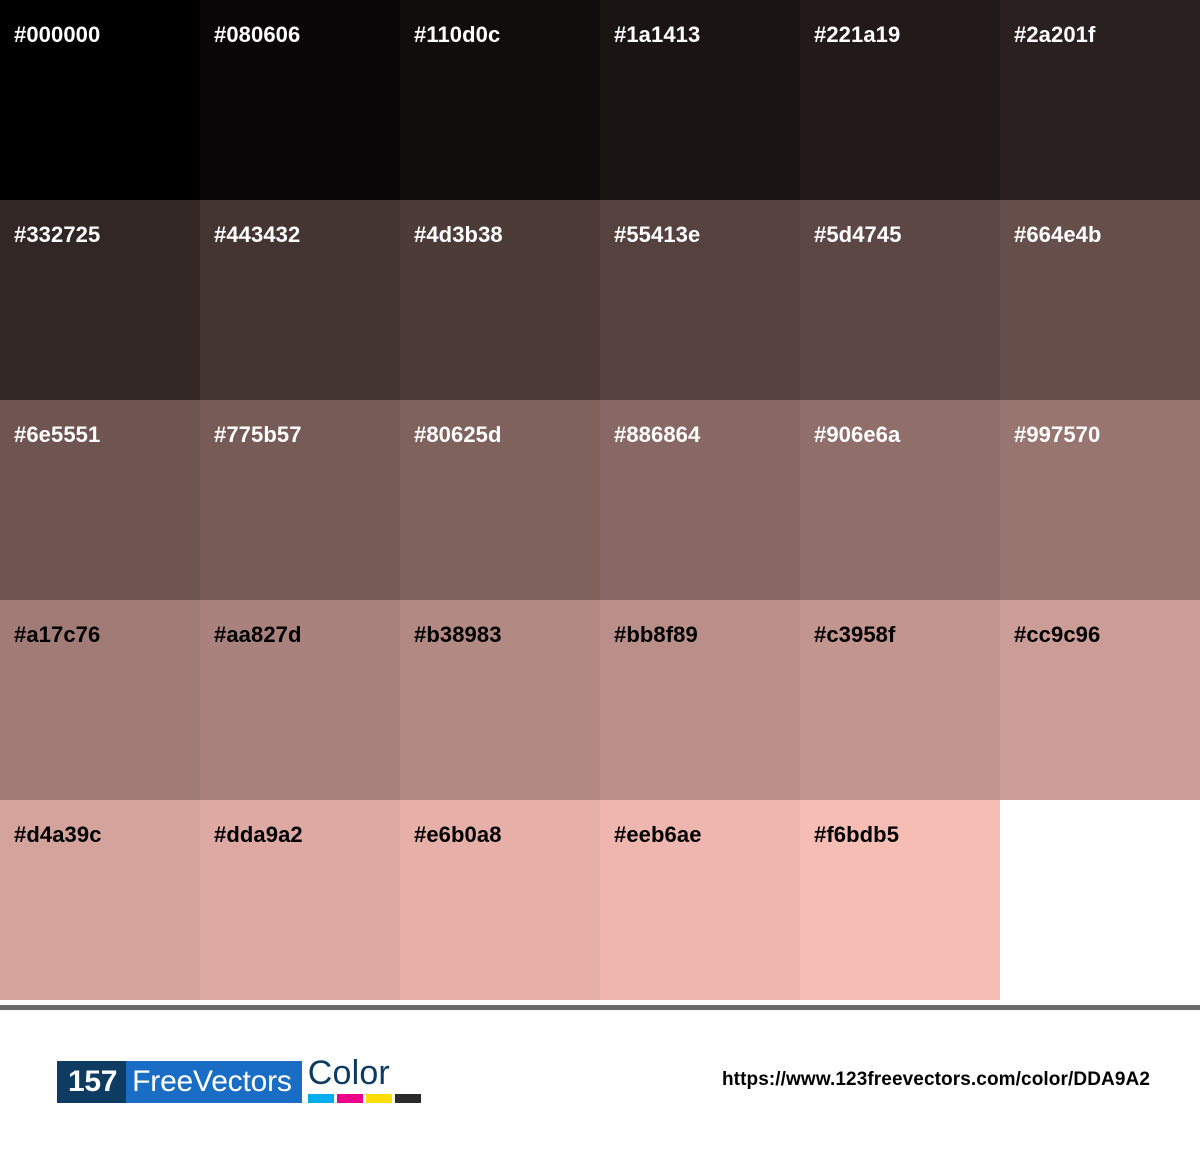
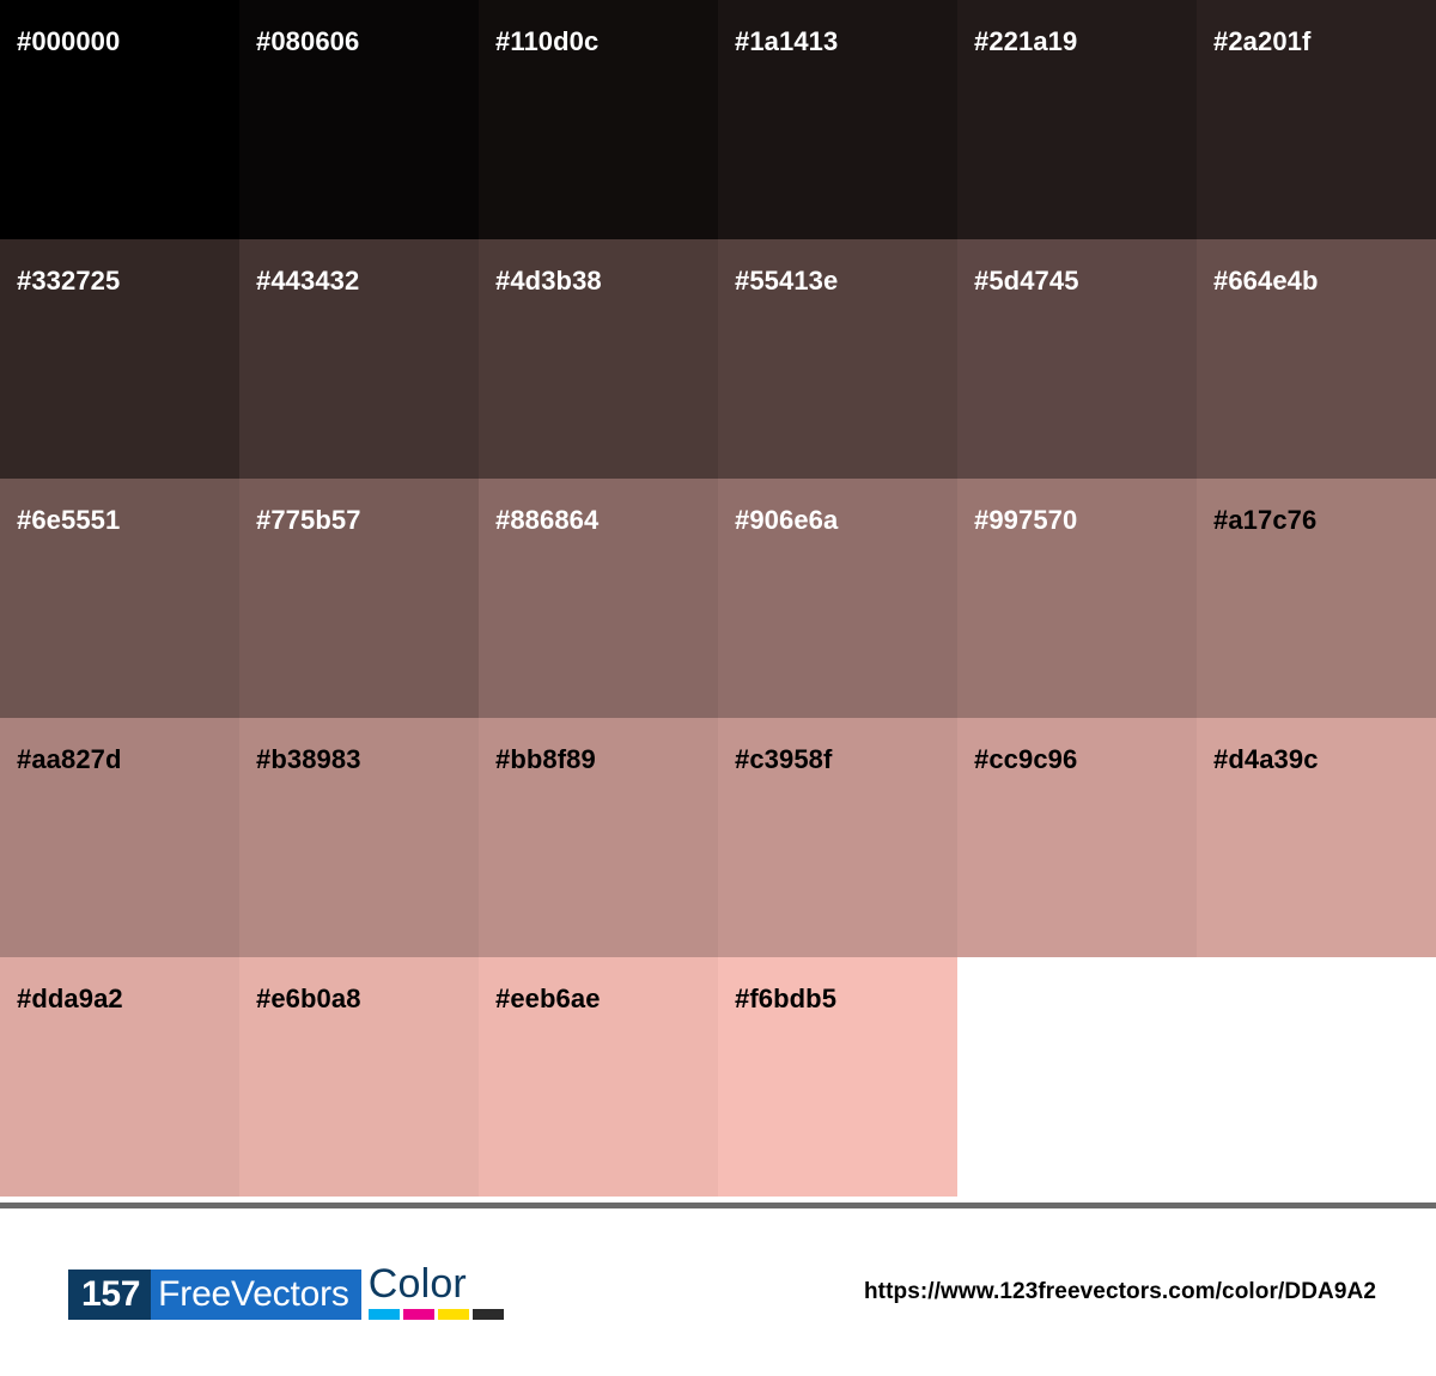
  #000000
  #080606
  #110d0c
  #1a1413
  #221a19
  #2a201f
  #332725
  #443432
  #4d3b38
  #55413e
  #5d4745
  #664e4b
  #6e5551
  #775b57
- #80625d
  #886864
  #906e6a
  #997570
  #a17c76
  #aa827d
  #b38983
  #bb8f89
  #c3958f
  #cc9c96
  #d4a39c
  #dda9a2
  #e6b0a8
  #eeb6ae
  #f6bdb5
  157
  FreeVectors
  Color
  https://www.123freevectors.com/color/DDA9A2
